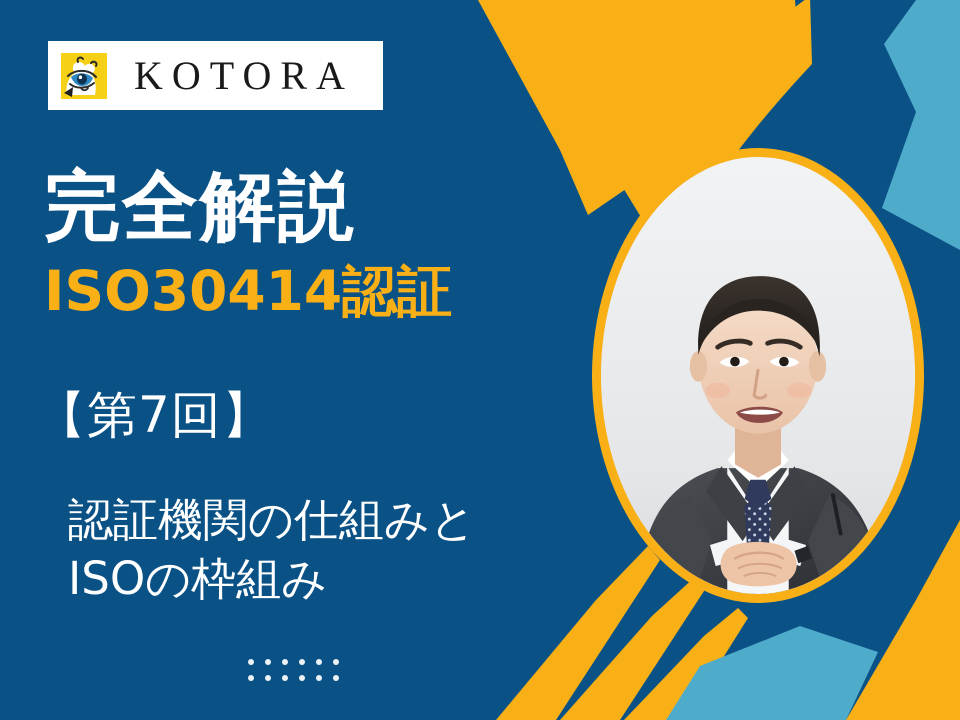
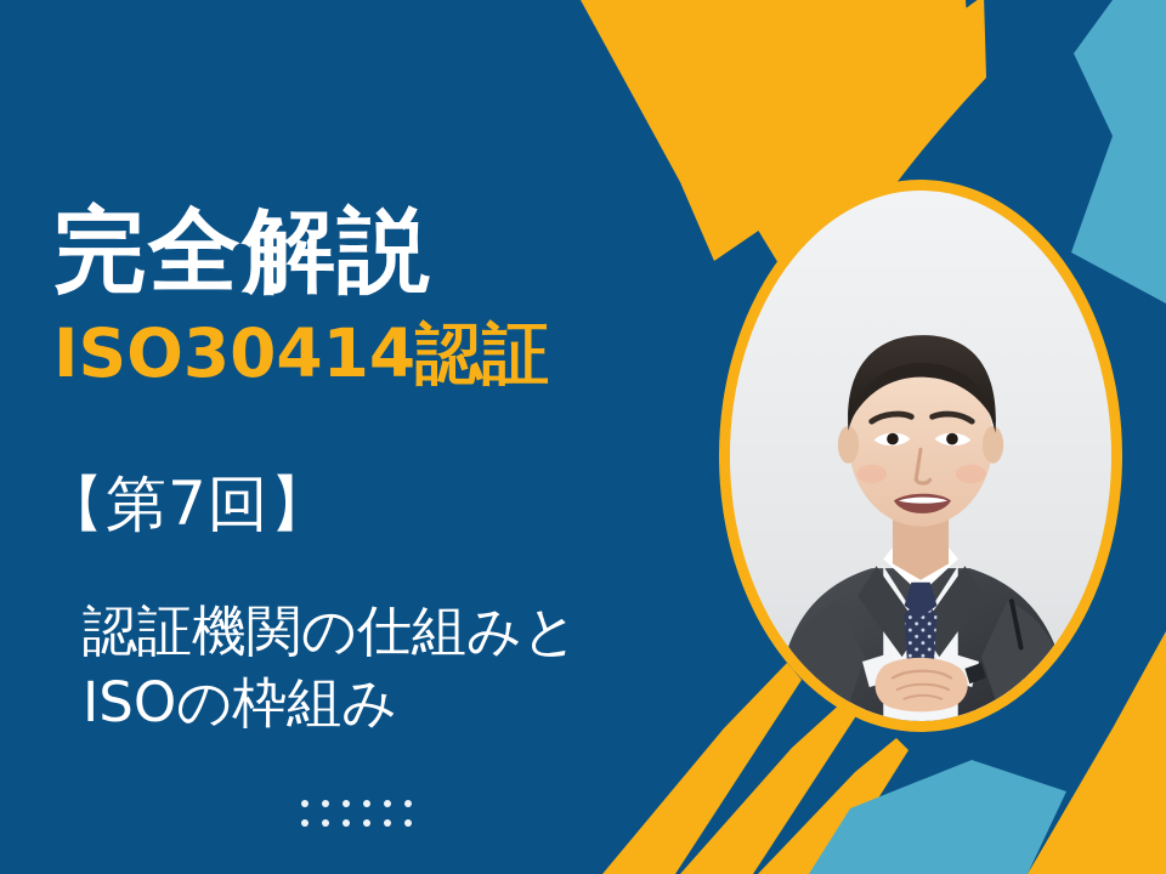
- KOTORA
  完全解説
  ISO30414認証
  【第7回】
  認証機関の仕組みと
  ISOの枠組み
